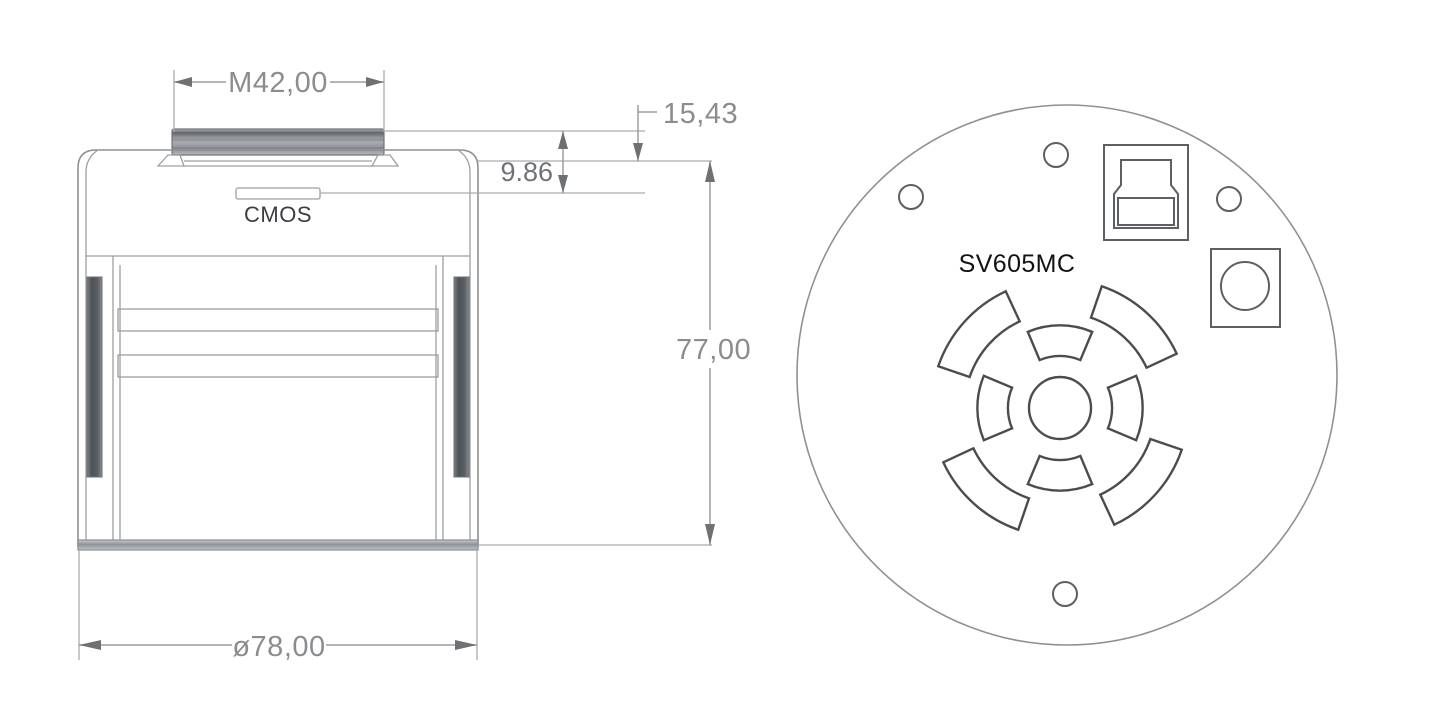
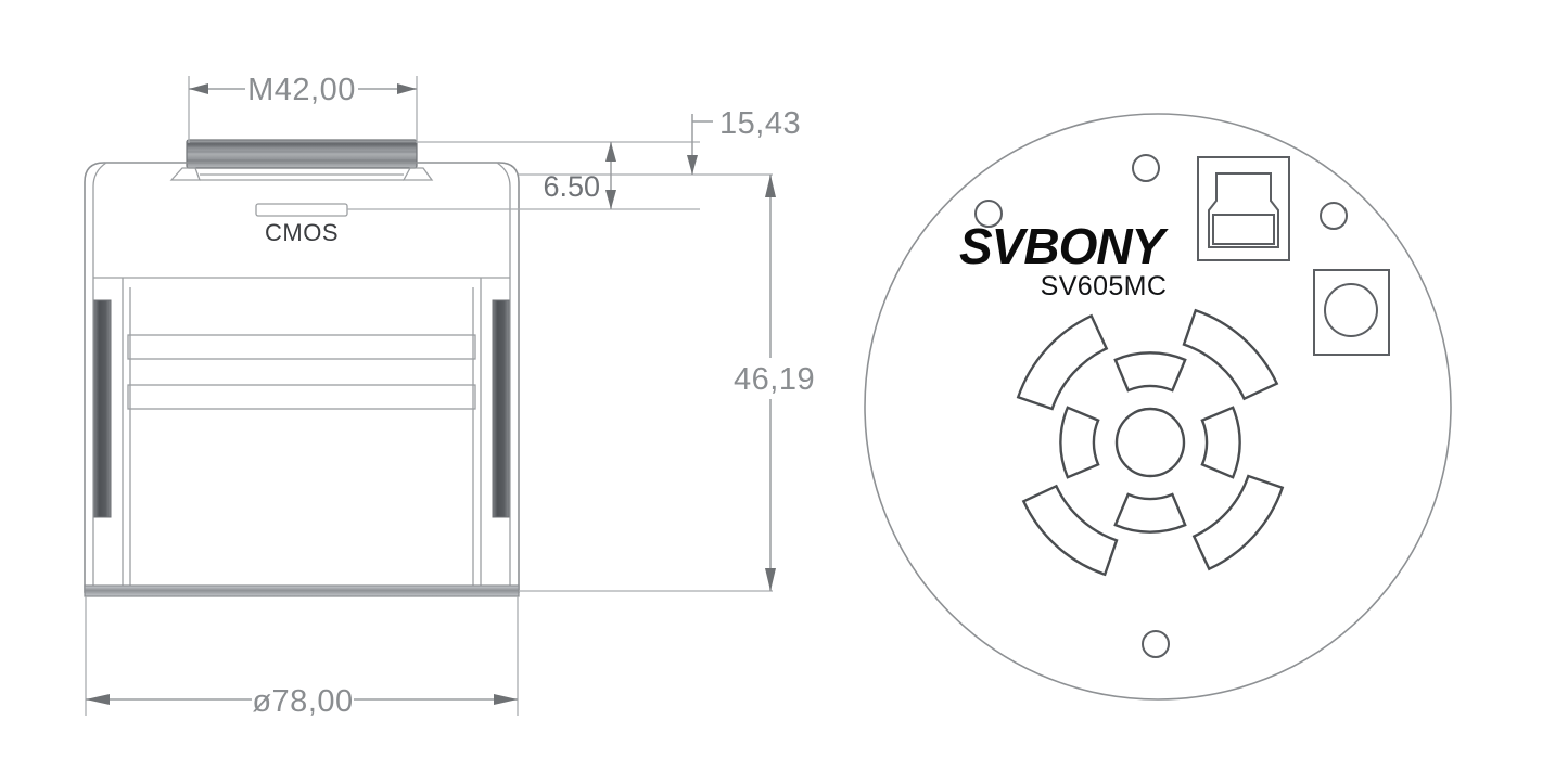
  CMOS
  M42,00
  15,43
- 9.86
+ 6.50
- 77,00
+ 46,19
  ø78,00
+ SVBONY
  SV605MC
